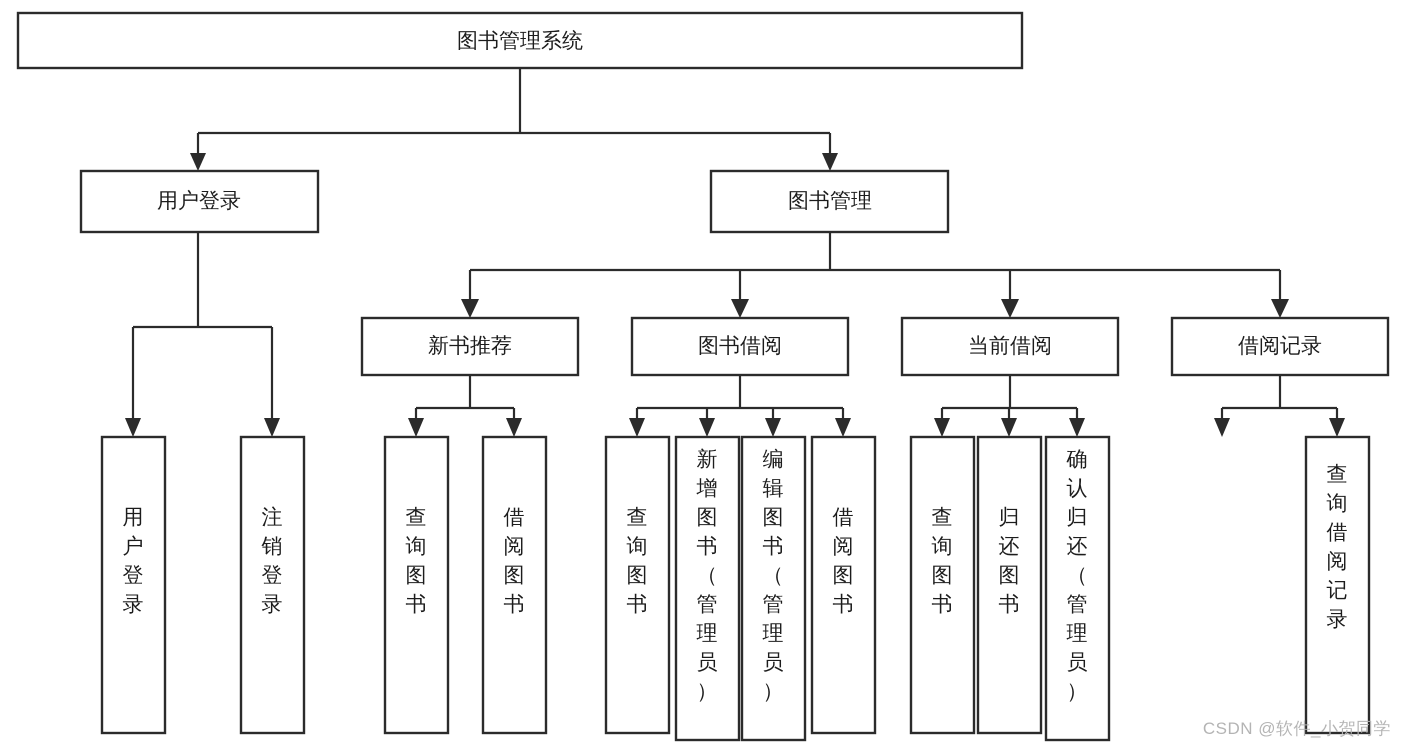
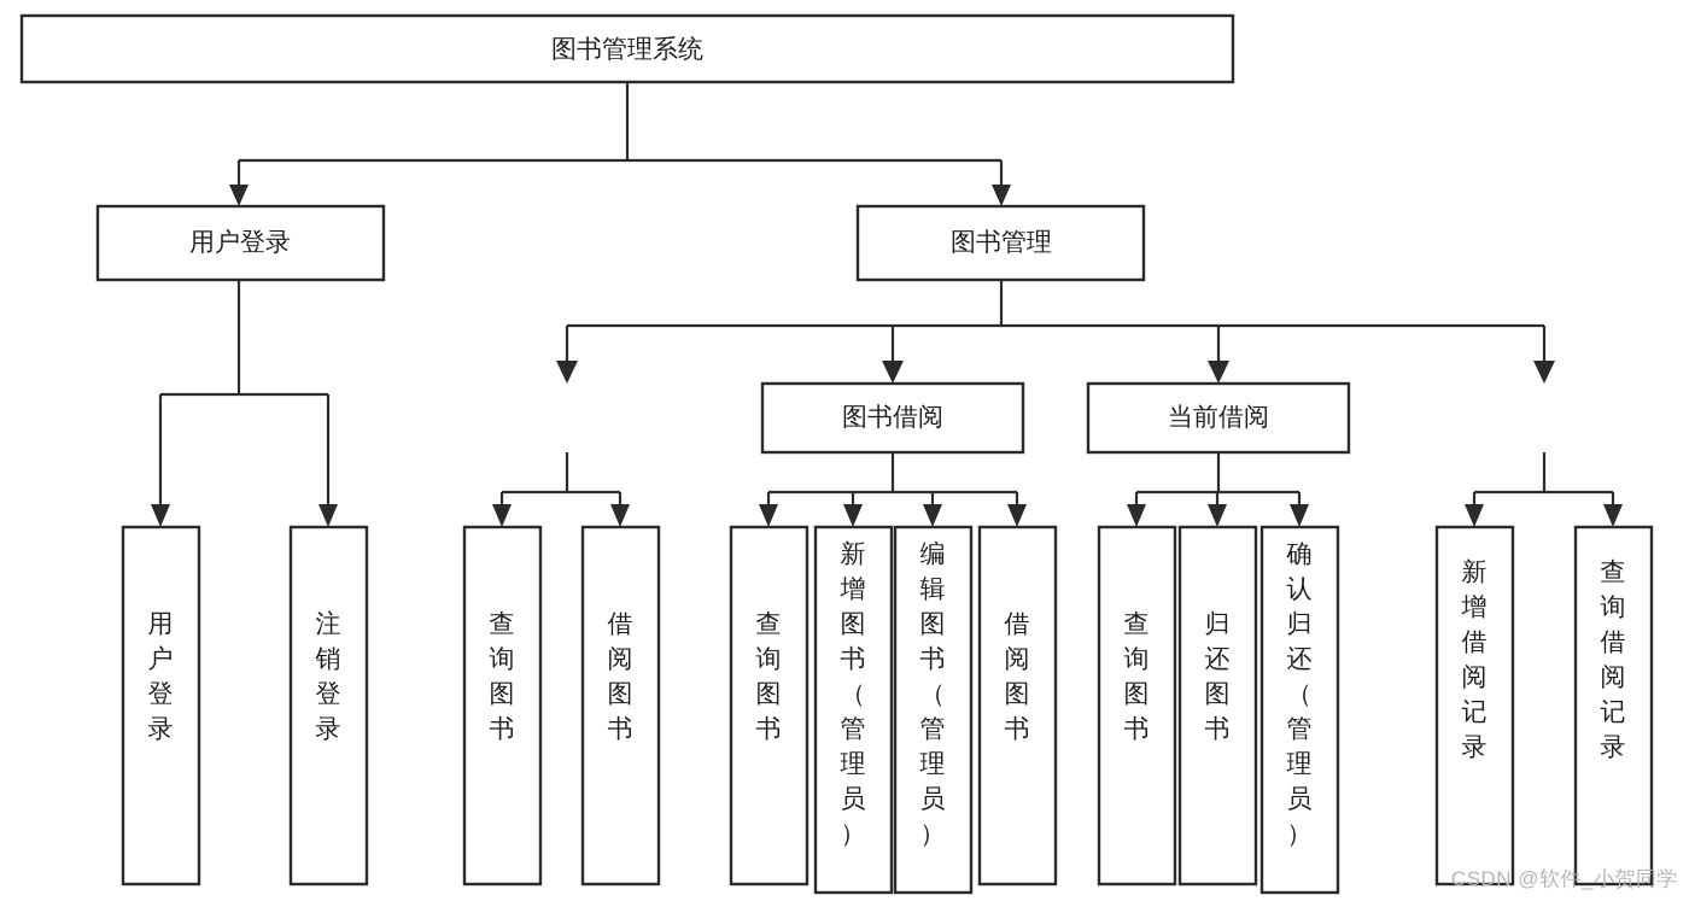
  图书管理系统
  用户登录
  图书管理
- 新书推荐
  图书借阅
  当前借阅
- 借阅记录
  用户登录
  注销登录
  查询图书
  借阅图书
  查询图书
  新增图书（管理员）
  编辑图书（管理员）
  借阅图书
  查询图书
  归还图书
  确认归还（管理员）
+ 新增借阅记录
  查询借阅记录
  CSDN @软件_小贺同学
